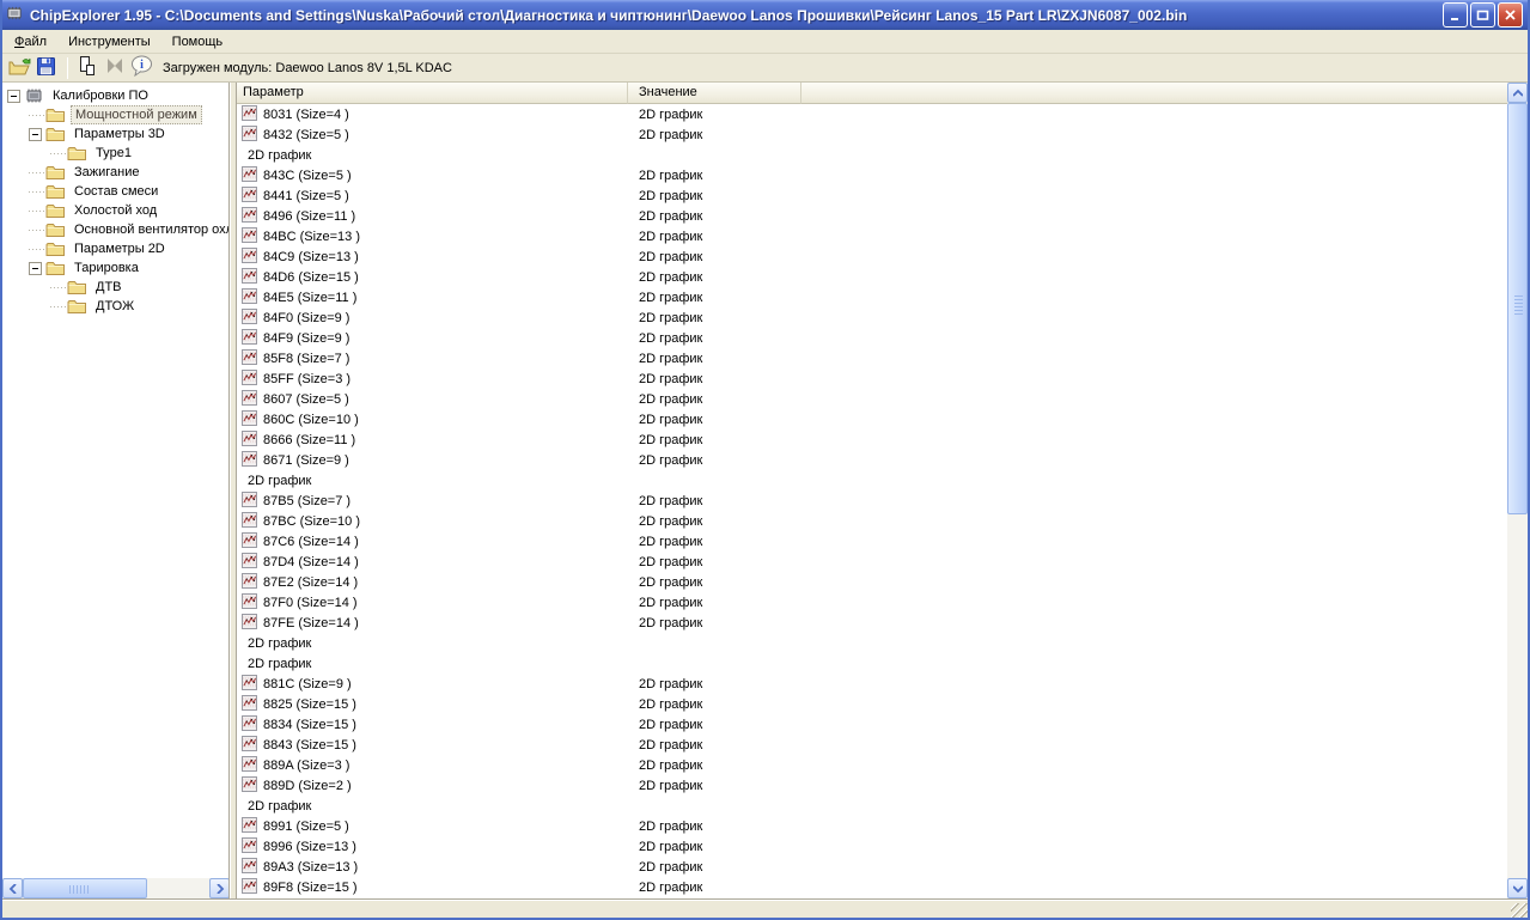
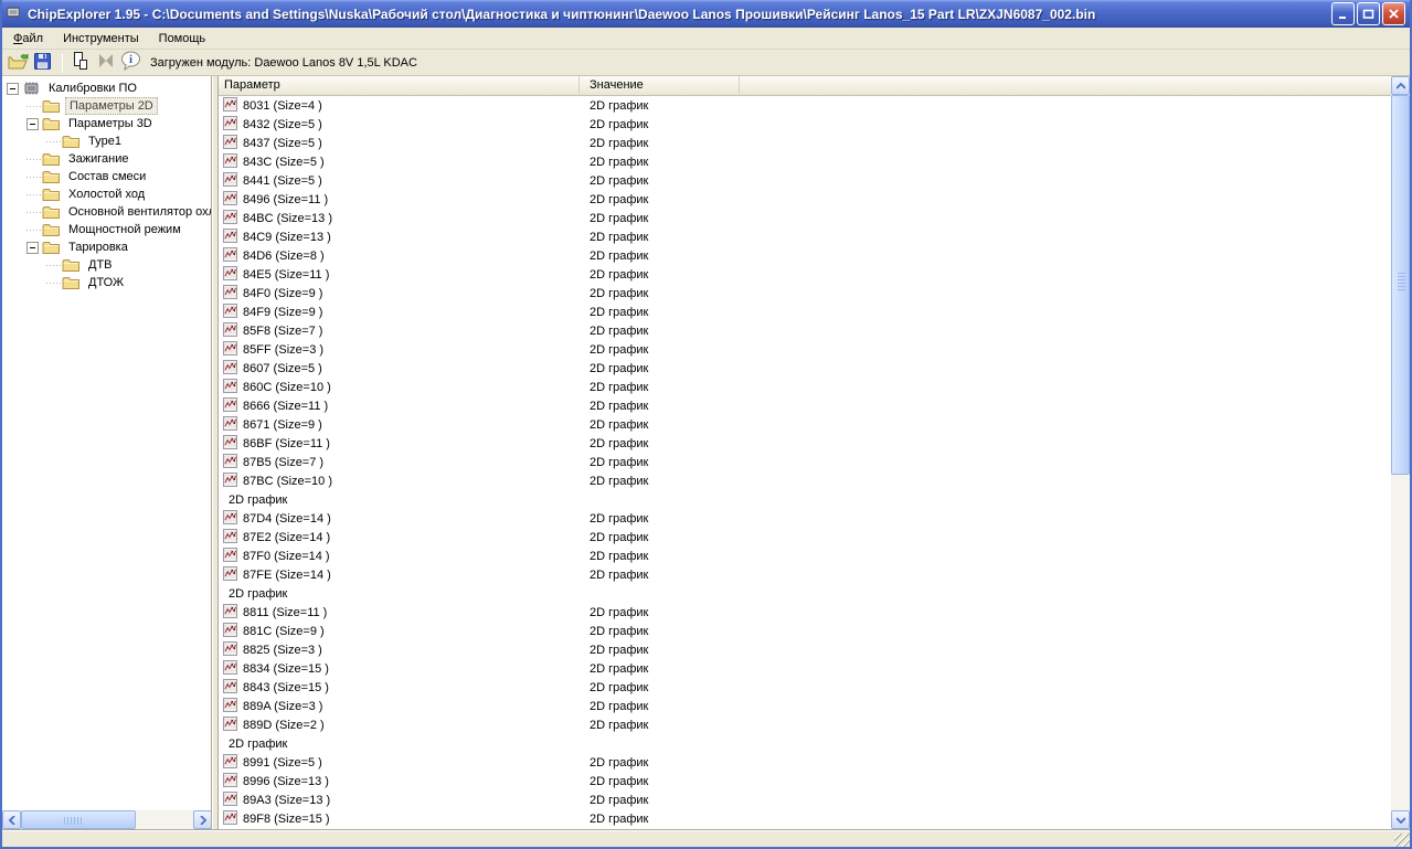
  ChipExplorer 1.95 - C:\Documents and Settings\Nuska\Рабочий стол\Диагностика и чиптюнинг\Daewoo Lanos Прошивки\Рейсинг Lanos_15 Part LR\ZXJN6087_002.bin
  Файл
  Инструменты
  Помощь
  i
  Загружен модуль: Daewoo Lanos 8V 1,5L KDAC
  Калибровки ПО
- Мощностной режим
+ Параметры 2D
  Параметры 3D
  Type1
  Зажигание
  Состав смеси
  Холостой ход
  Основной вентилятор ох
- Параметры 2D
+ Мощностной режим
  Тарировка
  ДТВ
  ДТОЖ
  Параметр
  Значение
  8031 (Size=4 )
  2D график
  8432 (Size=5 )
  2D график
+ 8437 (Size=5 )
  2D график
  843C (Size=5 )
  2D график
  8441 (Size=5 )
  2D график
  8496 (Size=11 )
  2D график
  84BC (Size=13 )
  2D график
  84C9 (Size=13 )
  2D график
- 84D6 (Size=15 )
+ 84D6 (Size=8 )
  2D график
  84E5 (Size=11 )
  2D график
  84F0 (Size=9 )
  2D график
  84F9 (Size=9 )
  2D график
  85F8 (Size=7 )
  2D график
  85FF (Size=3 )
  2D график
  8607 (Size=5 )
  2D график
  860C (Size=10 )
  2D график
  8666 (Size=11 )
  2D график
  8671 (Size=9 )
  2D график
+ 86BF (Size=11 )
  2D график
  87B5 (Size=7 )
  2D график
  87BC (Size=10 )
  2D график
- 87C6 (Size=14 )
  2D график
  87D4 (Size=14 )
  2D график
  87E2 (Size=14 )
  2D график
  87F0 (Size=14 )
  2D график
  87FE (Size=14 )
  2D график
  2D график
+ 8811 (Size=11 )
  2D график
  881C (Size=9 )
  2D график
- 8825 (Size=15 )
+ 8825 (Size=3 )
  2D график
  8834 (Size=15 )
  2D график
  8843 (Size=15 )
  2D график
  889A (Size=3 )
  2D график
  889D (Size=2 )
  2D график
  2D график
  8991 (Size=5 )
  2D график
  8996 (Size=13 )
  2D график
  89A3 (Size=13 )
  2D график
  89F8 (Size=15 )
  2D график
